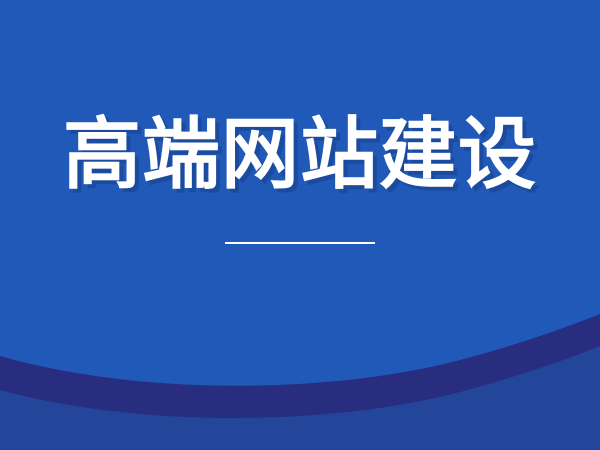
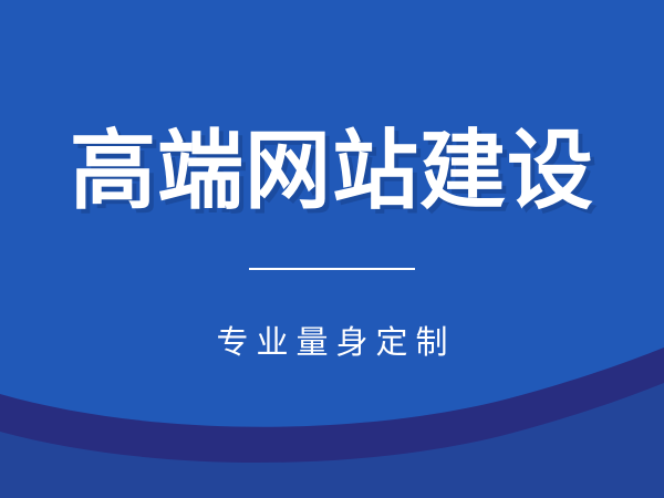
  高端网站建设
+ 专业量身定制
